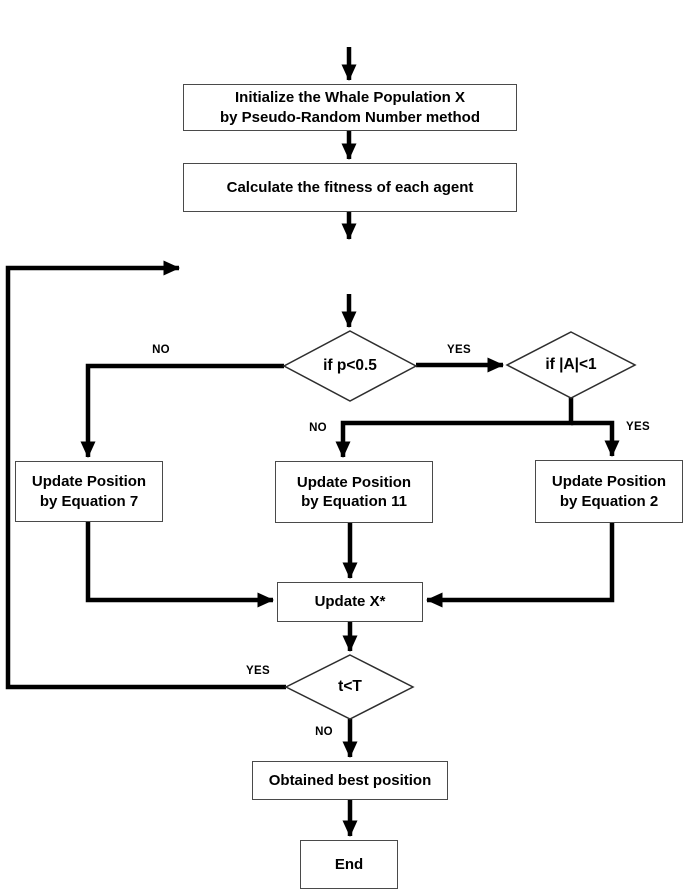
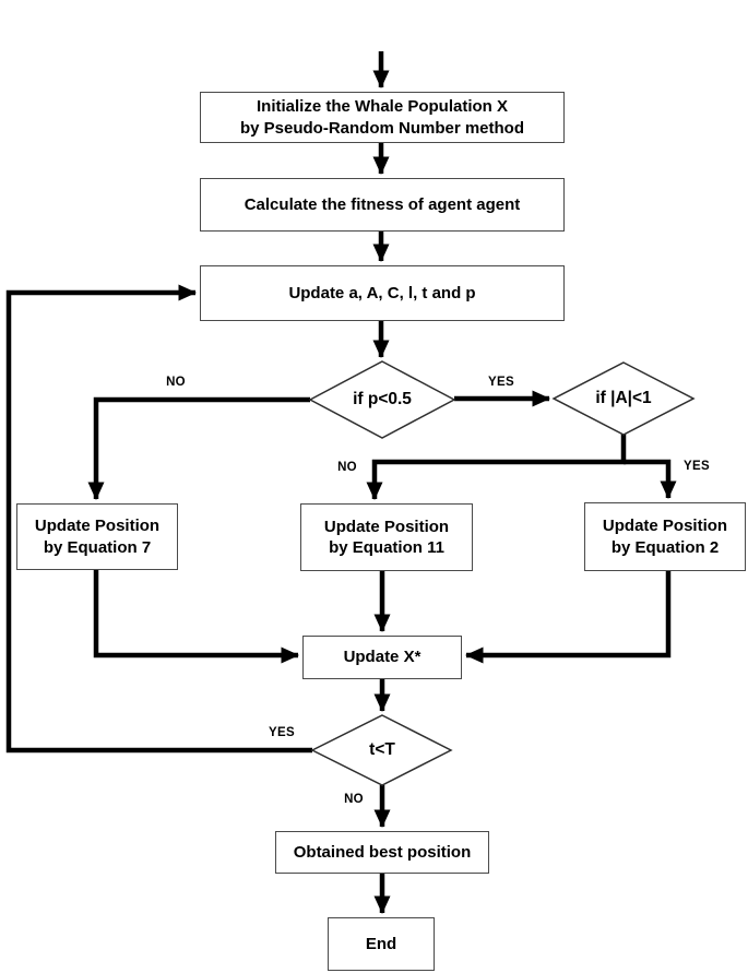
  Initialize the Whale Population X
  by Pseudo-Random Number method
- Calculate the fitness of each agent
+ Calculate the fitness of agent agent
+ Update a, A, C, l, t and p
  Update Position
  by Equation 7
  Update Position
  by Equation 11
  Update Position
  by Equation 2
  Update X*
  Obtained best position
  End
  if p<0.5
  if |A|<1
  t<T
  NO
  YES
  NO
  YES
  YES
  NO
